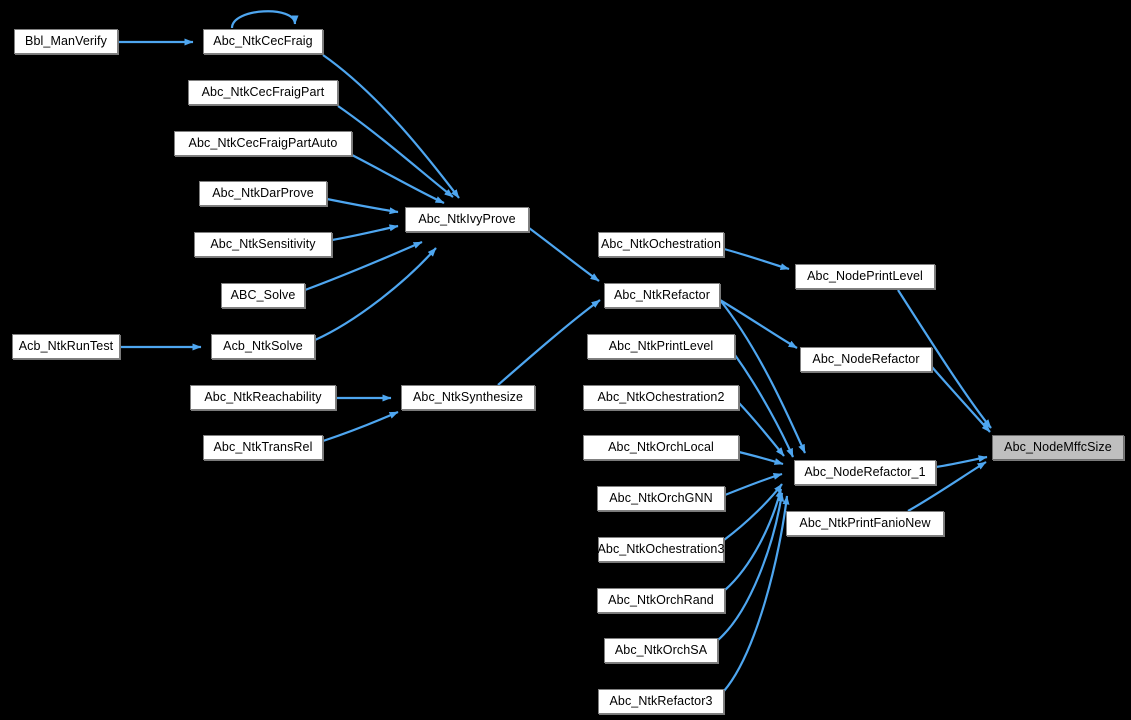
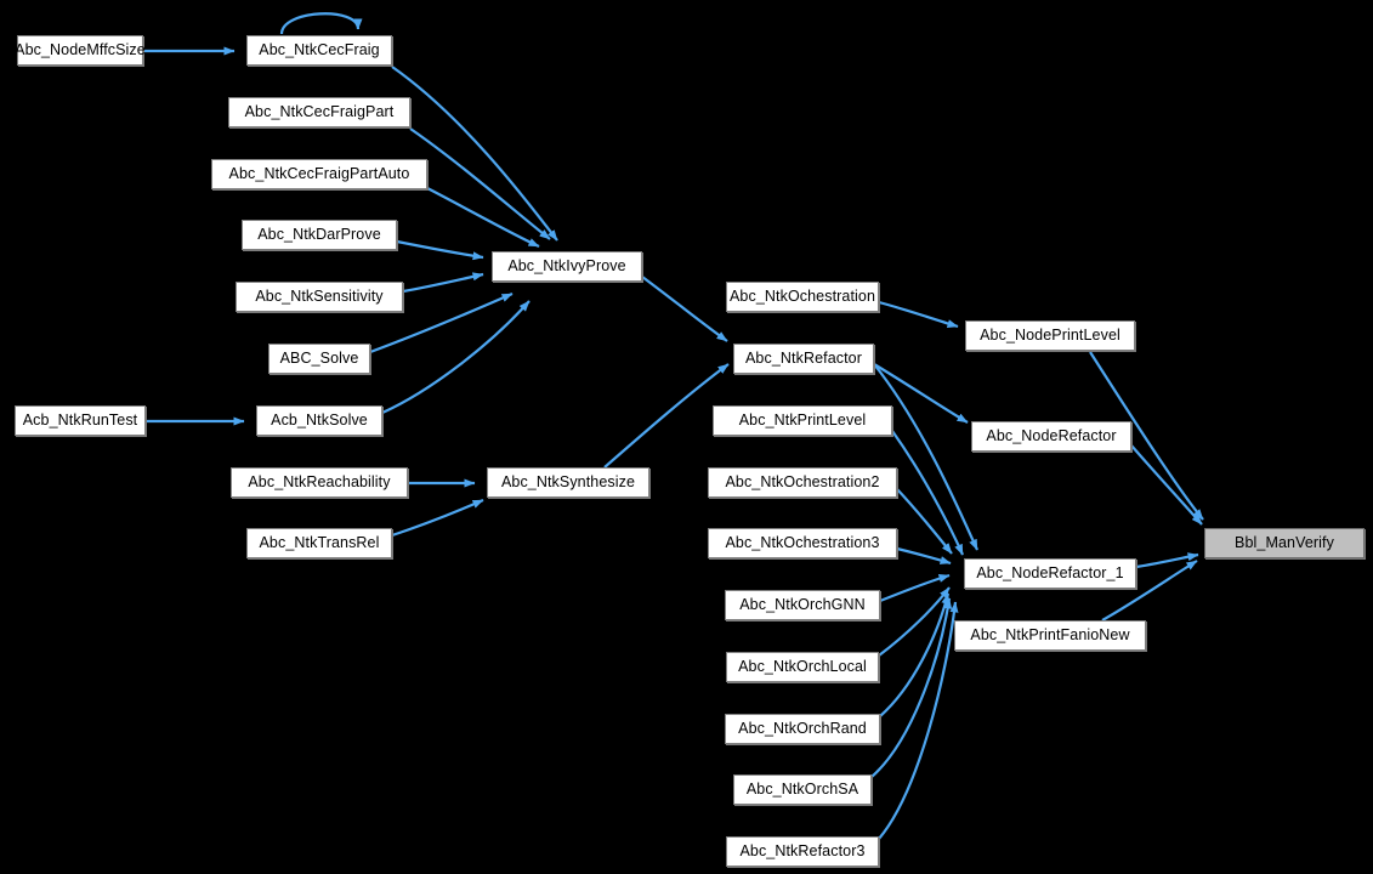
- Bbl_ManVerify
+ Abc_NodeMffcSize
  Abc_NtkCecFraig
  Abc_NtkCecFraigPart
  Abc_NtkCecFraigPartAuto
  Abc_NtkDarProve
  Abc_NtkSensitivity
  ABC_Solve
  Acb_NtkRunTest
  Acb_NtkSolve
  Abc_NtkReachability
  Abc_NtkTransRel
  Abc_NtkIvyProve
  Abc_NtkSynthesize
  Abc_NtkOchestration
  Abc_NtkRefactor
  Abc_NtkPrintLevel
  Abc_NtkOchestration2
- Abc_NtkOrchLocal
+ Abc_NtkOchestration3
  Abc_NtkOrchGNN
- Abc_NtkOchestration3
+ Abc_NtkOrchLocal
  Abc_NtkOrchRand
  Abc_NtkOrchSA
  Abc_NtkRefactor3
  Abc_NodePrintLevel
  Abc_NodeRefactor
  Abc_NodeRefactor_1
  Abc_NtkPrintFanioNew
- Abc_NodeMffcSize
+ Bbl_ManVerify
